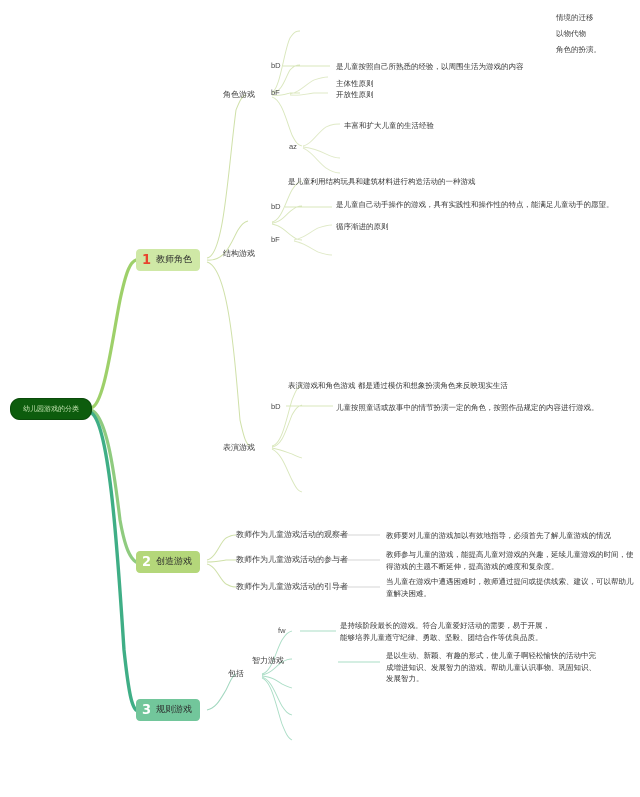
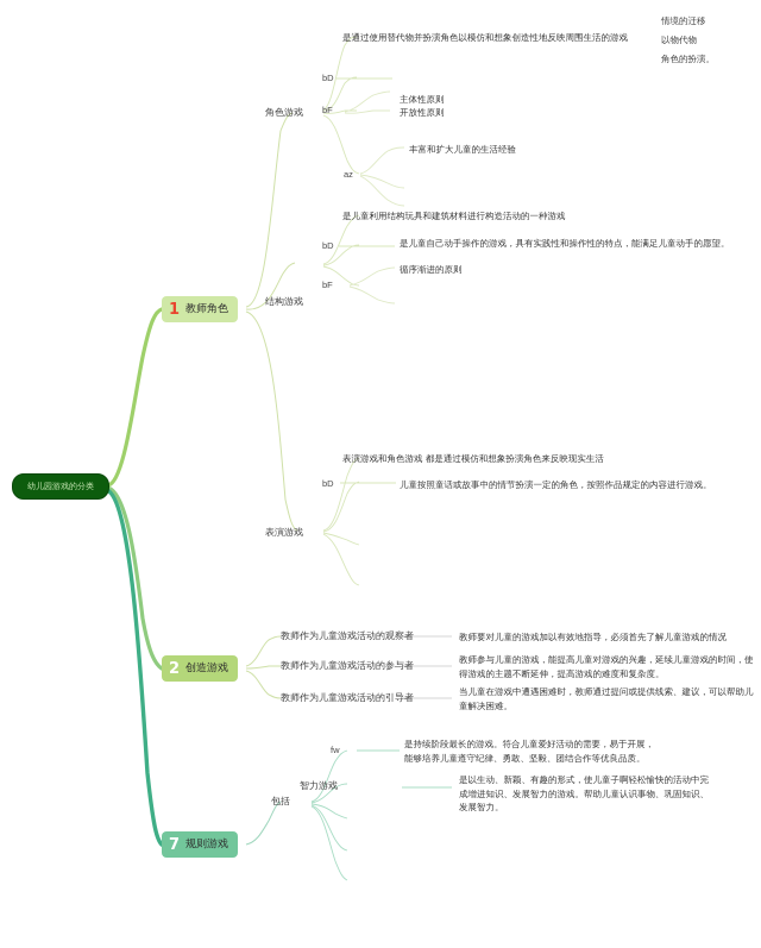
  幼儿园游戏的分类
  1
  教师角色
  2
  创造游戏
- 3
+ 7
  规则游戏
  角色游戏
+ 是通过使用替代物并扮演角色以模仿和想象创造性地反映周围生活的游戏
  情境的迁移
  以物代物
  角色的扮演。
  bD
- 是儿童按照自己所熟悉的经验，以周围生活为游戏的内容
  主体性原则
  bF
  开放性原则
  az
  丰富和扩大儿童的生活经验
  结构游戏
  是儿童利用结构玩具和建筑材料进行构造活动的一种游戏
  bD
  是儿童自己动手操作的游戏，具有实践性和操作性的特点，能满足儿童动手的愿望。
  bF
  循序渐进的原则
  表演游戏
  表演游戏和角色游戏 都是通过模仿和想象扮演角色来反映现实生活
  bD
  儿童按照童话或故事中的情节扮演一定的角色，按照作品规定的内容进行游戏。
  教师作为儿童游戏活动的观察者
  教师要对儿童的游戏加以有效地指导，必须首先了解儿童游戏的情况
  教师作为儿童游戏活动的参与者
  教师参与儿童的游戏，能提高儿童对游戏的兴趣，延续儿童游戏的时间，使得游戏的主题不断延伸，提高游戏的难度和复杂度。
  教师作为儿童游戏活动的引导者
  当儿童在游戏中遭遇困难时，教师通过提问或提供线索、建议，可以帮助儿童解决困难。
  包括
  fw
  是持续阶段最长的游戏。符合儿童爱好活动的需要，易于开展，能够培养儿童遵守纪律、勇敢、坚毅、团结合作等优良品质。
  智力游戏
  是以生动、新颖、有趣的形式，使儿童子啊轻松愉快的活动中完成增进知识、发展智力的游戏。帮助儿童认识事物、巩固知识、发展智力。
